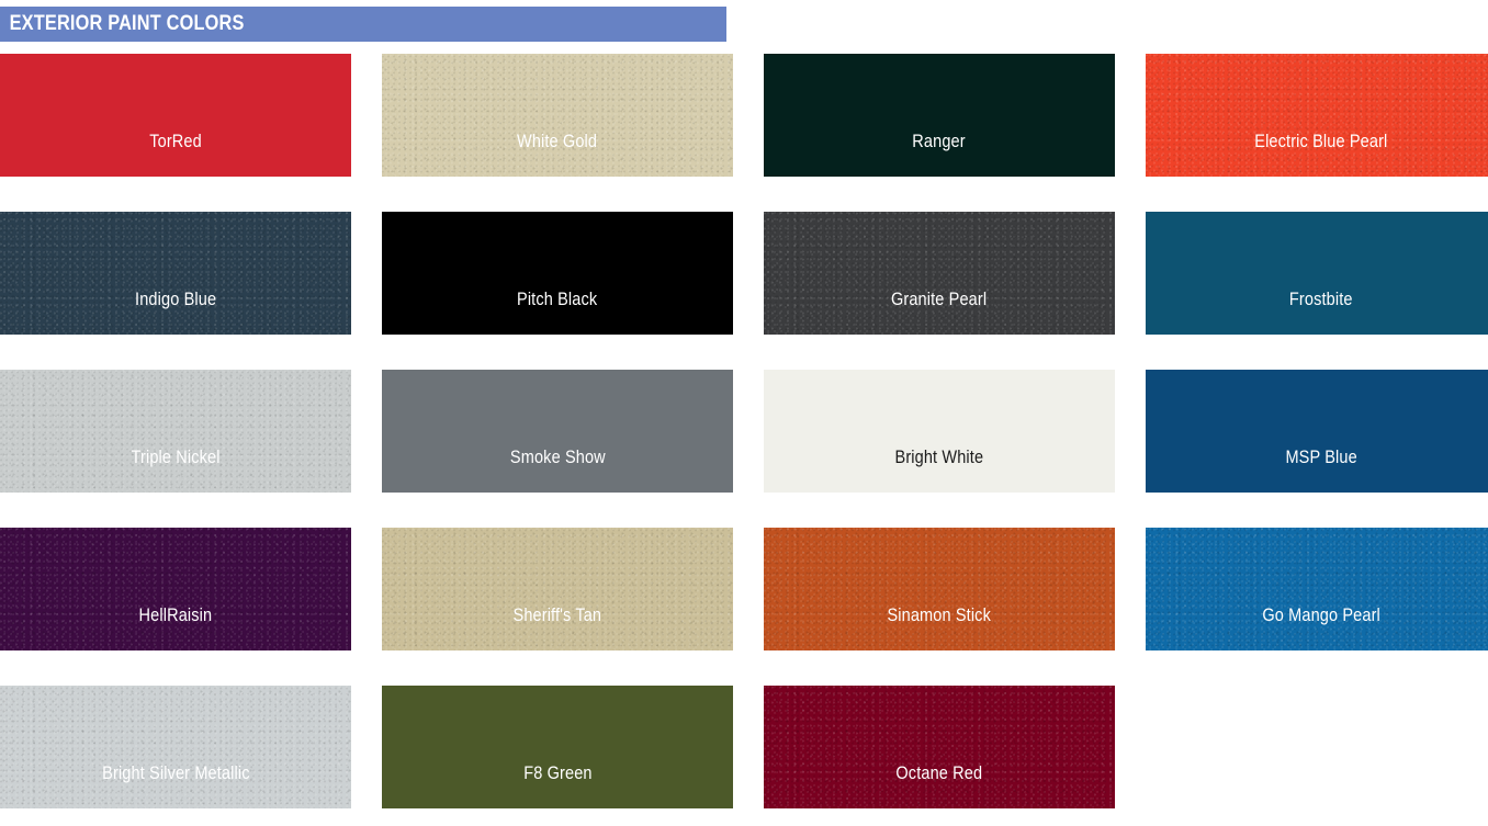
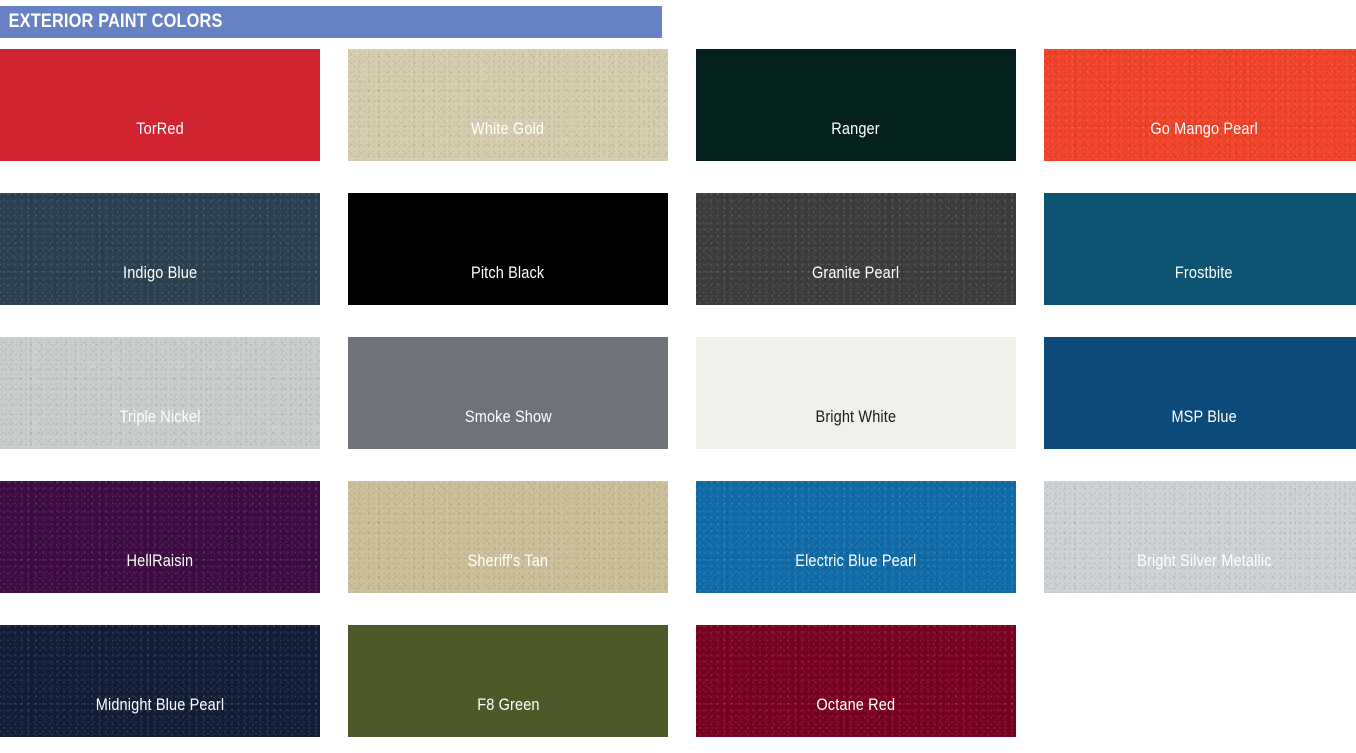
  EXTERIOR PAINT COLORS
  TorRed
  White Gold
  Ranger
- Electric Blue Pearl
+ Go Mango Pearl
  Indigo Blue
  Pitch Black
  Granite Pearl
  Frostbite
  Triple Nickel
  Smoke Show
  Bright White
  MSP Blue
  HellRaisin
  Sheriff's Tan
- Sinamon Stick
- Go Mango Pearl
+ Electric Blue Pearl
  Bright Silver Metallic
+ Midnight Blue Pearl
  F8 Green
  Octane Red
